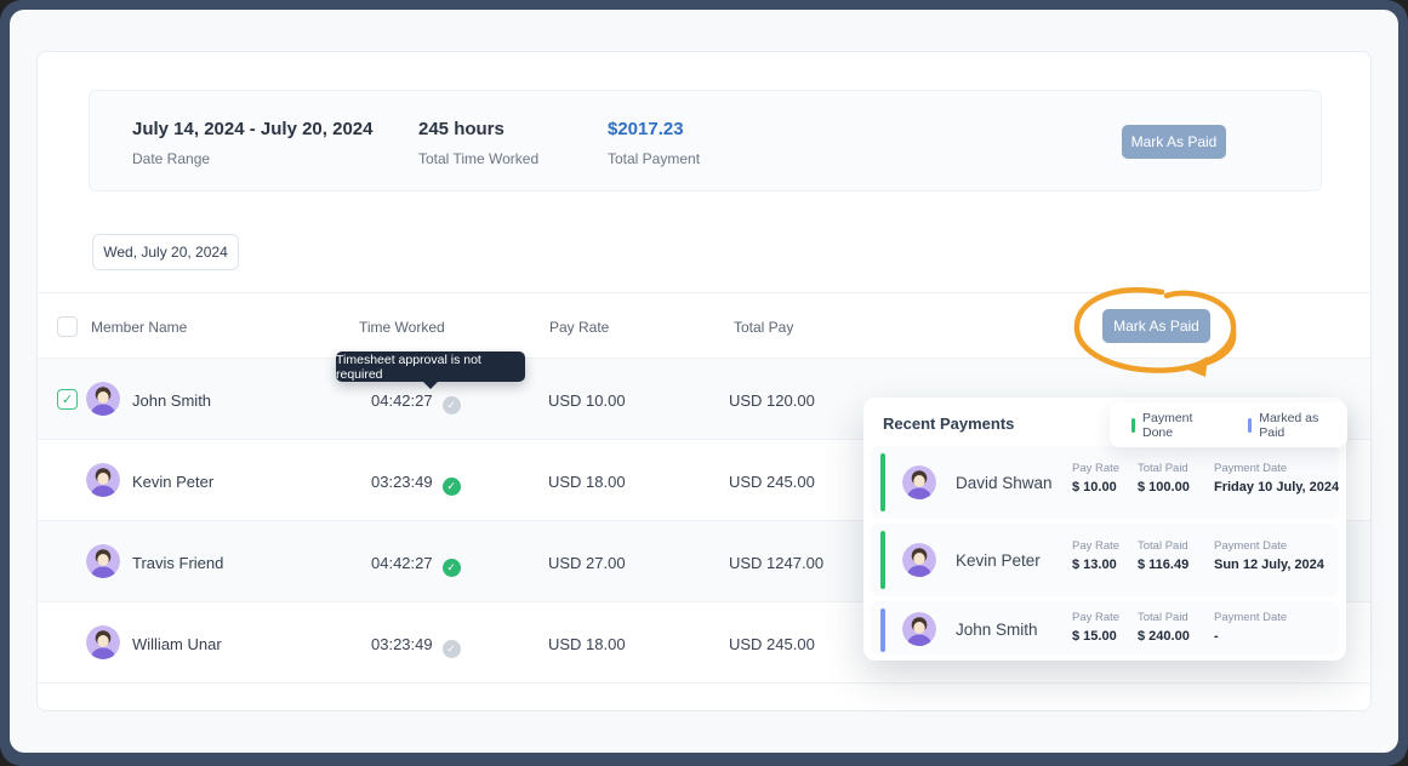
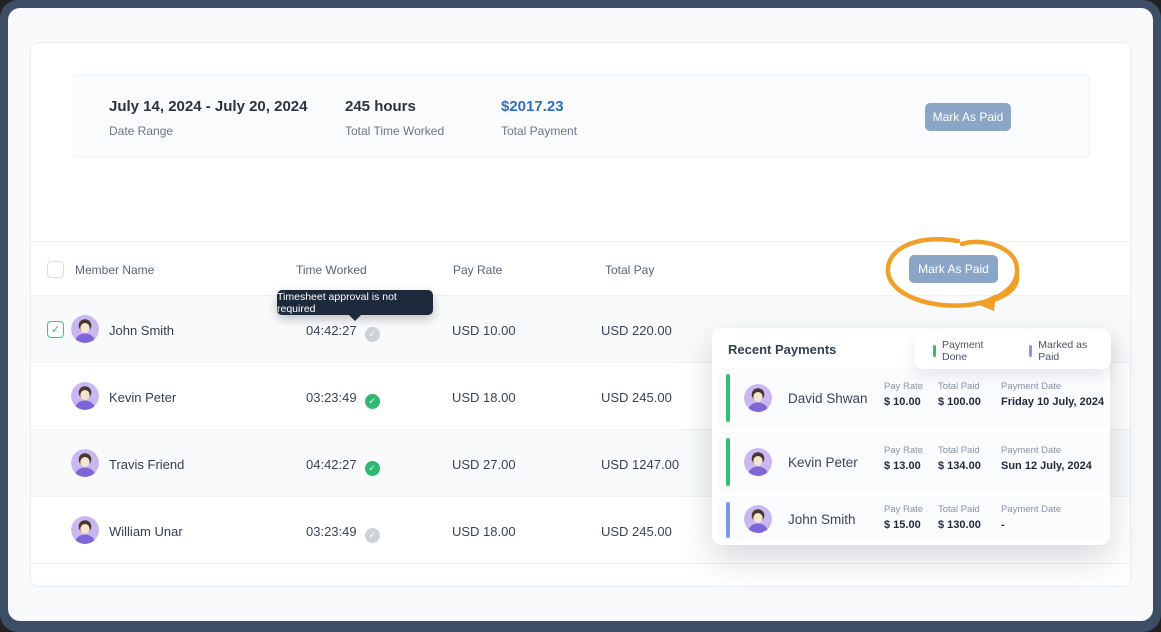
  July 14, 2024 - July 20, 2024
  Date Range
  245 hours
  Total Time Worked
  $2017.23
  Total Payment
  Mark As Paid
- Wed, July 20, 2024
  Member Name
  Time Worked
  Pay Rate
  Total Pay
  Mark As Paid
  ✓
  John Smith
  04:42:27 ✓
  USD 10.00
- USD 120.00
+ USD 220.00
  Kevin Peter
  03:23:49 ✓
  USD 18.00
  USD 245.00
  Travis Friend
  04:42:27 ✓
  USD 27.00
  USD 1247.00
  William Unar
  03:23:49 ✓
  USD 18.00
  USD 245.00
  Timesheet approval is not required
  Recent Payments
  David Shwan
  Pay Rate
  $ 10.00
  Total Paid
  $ 100.00
  Payment Date
  Friday 10 July, 2024
  Kevin Peter
  Pay Rate
  $ 13.00
  Total Paid
- $ 116.49
+ $ 134.00
  Payment Date
  Sun 12 July, 2024
  John Smith
  Pay Rate
  $ 15.00
  Total Paid
- $ 240.00
+ $ 130.00
  Payment Date
  -
  Payment Done
  Marked as Paid
